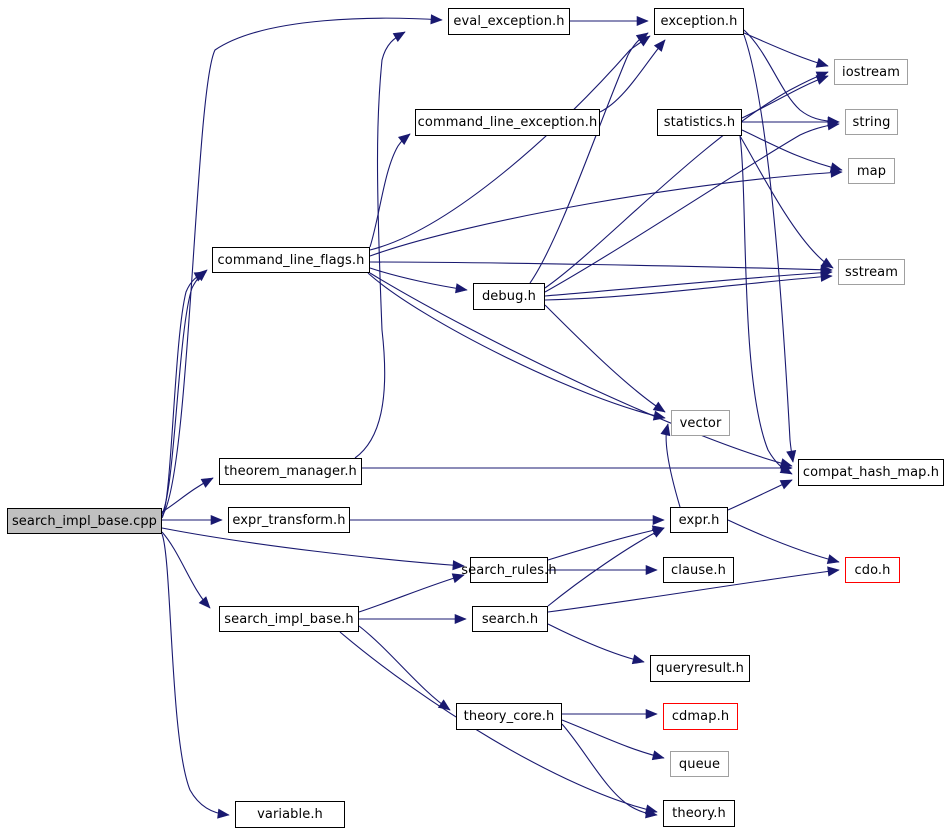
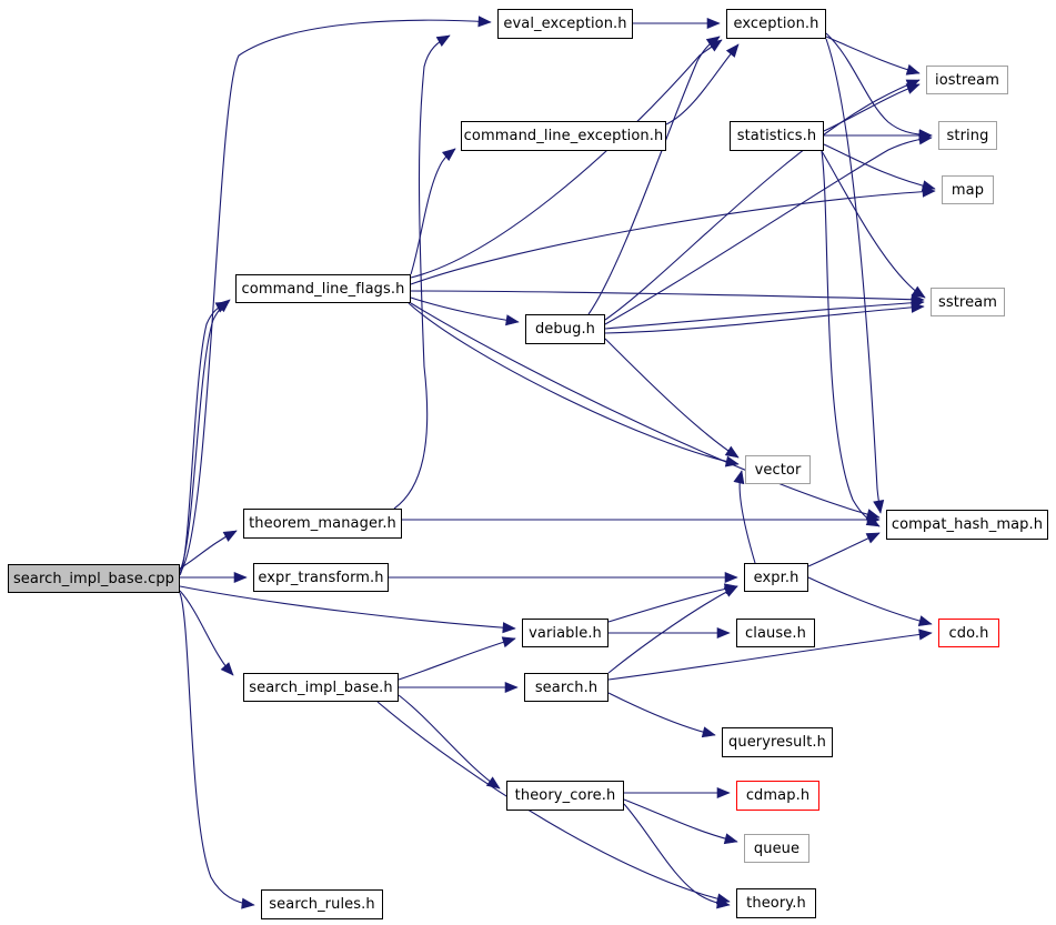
  search_impl_base.cpp
  eval_exception.h
  exception.h
  iostream
  command_line_exception.h
  statistics.h
  string
  map
  command_line_flags.h
  sstream
  debug.h
  vector
  theorem_manager.h
  compat_hash_map.h
  expr_transform.h
  expr.h
- search_rules.h
+ variable.h
  clause.h
  cdo.h
  search_impl_base.h
  search.h
  queryresult.h
  theory_core.h
  cdmap.h
  queue
  theory.h
- variable.h
+ search_rules.h
